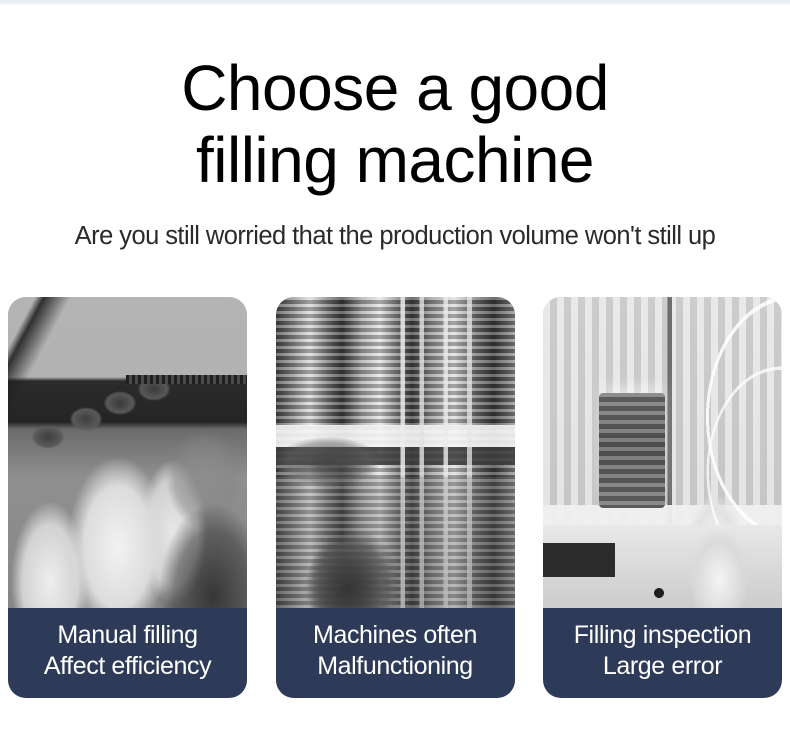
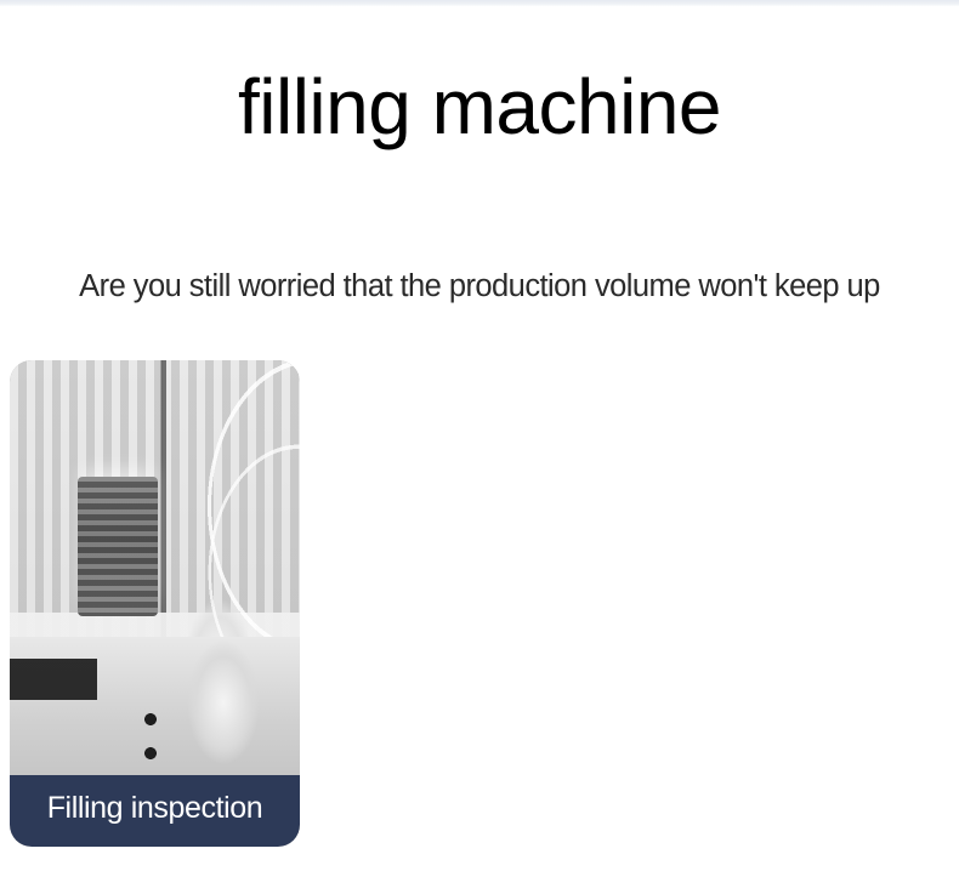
- Choose a good
  filling machine
- Are you still worried that the production volume won't still up
+ Are you still worried that the production volume won't keep up
- Manual filling
- Affect efficiency
- Machines often
- Malfunctioning
  Filling inspection
- Large error
